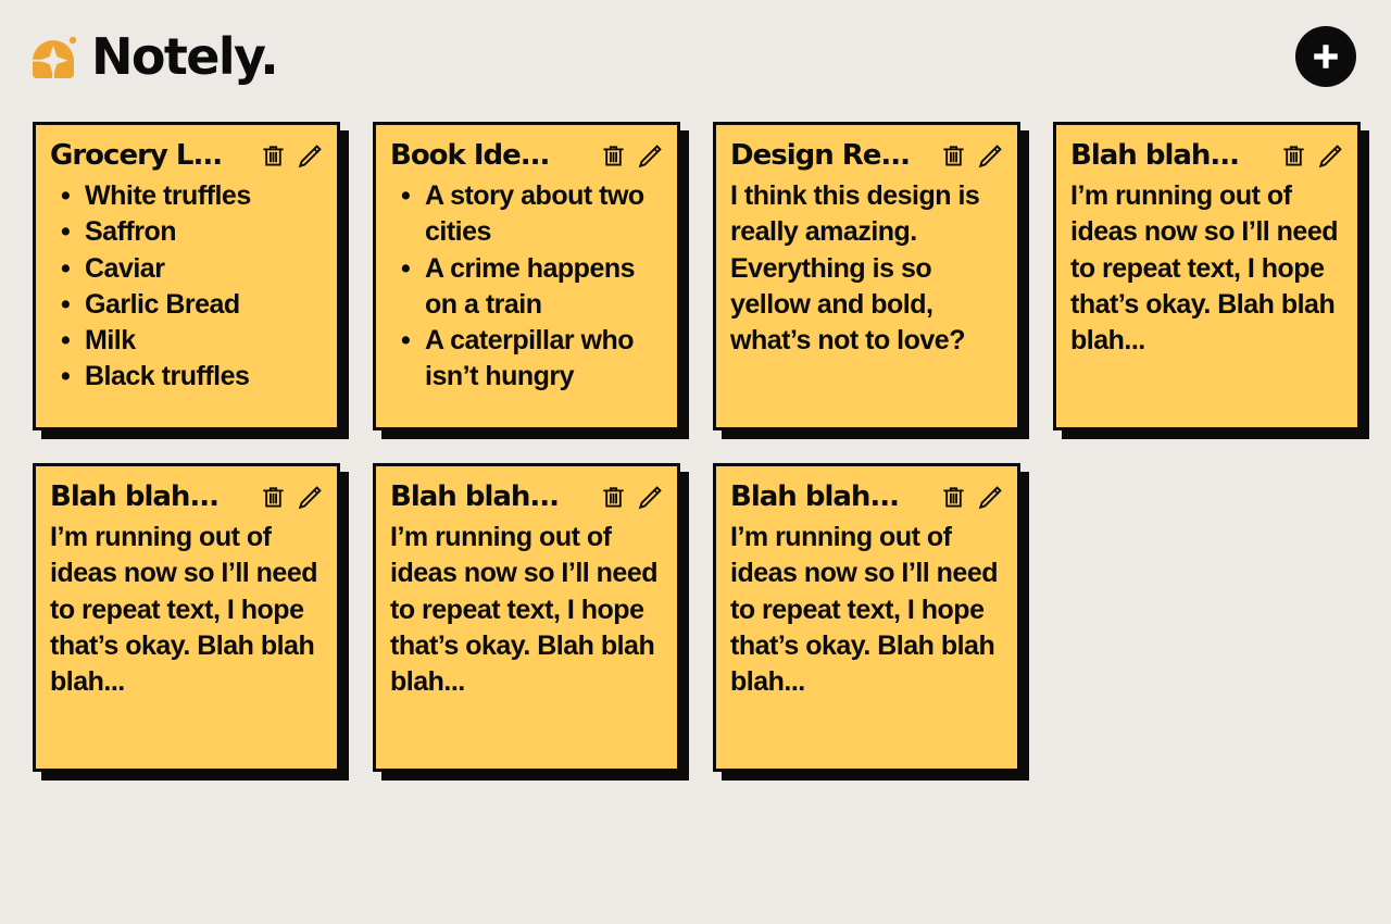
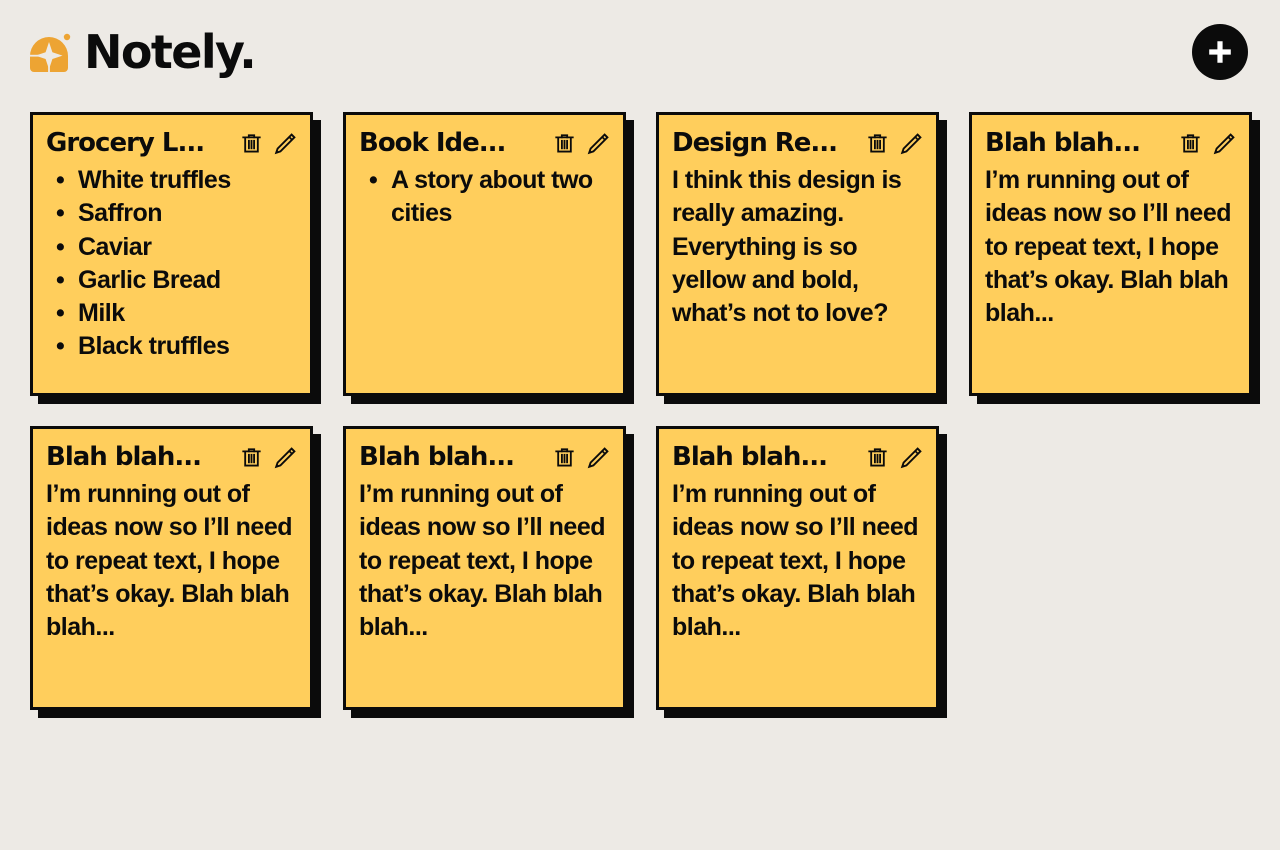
  Notely.
  Grocery L...
  White truffles
  Saffron
  Caviar
  Garlic Bread
  Milk
  Black truffles
  Book Ide...
  A story about two cities
- A crime happens on a train
- A caterpillar who isn’t hungry
  Design Re...
  I think this design is really amazing. Everything is so yellow and bold, what’s not to love?
  Blah blah...
  I’m running out of ideas now so I’ll need to repeat text, I hope that’s okay. Blah blah blah...
  Blah blah...
  I’m running out of ideas now so I’ll need to repeat text, I hope that’s okay. Blah blah blah...
  Blah blah...
  I’m running out of ideas now so I’ll need to repeat text, I hope that’s okay. Blah blah blah...
  Blah blah...
  I’m running out of ideas now so I’ll need to repeat text, I hope that’s okay. Blah blah blah...
